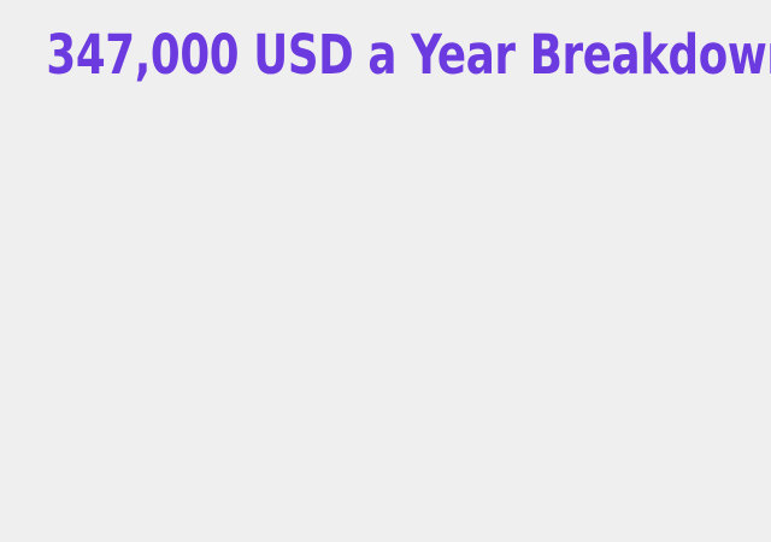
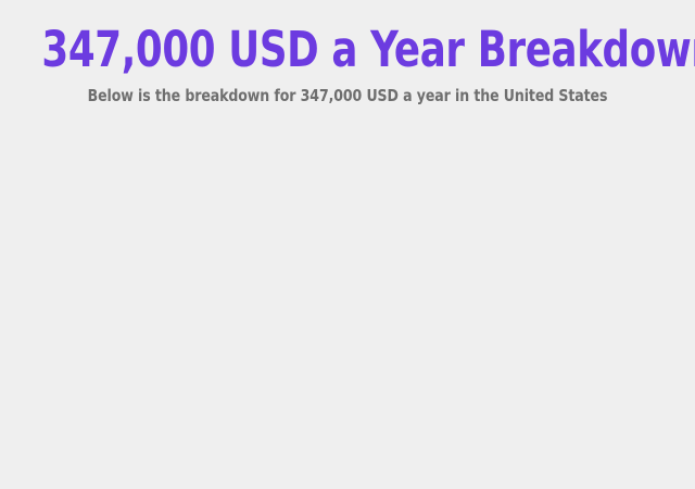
  347,000 USD a Year Breakdow
+ Below is the breakdown for 347,000 USD a year in the United States
